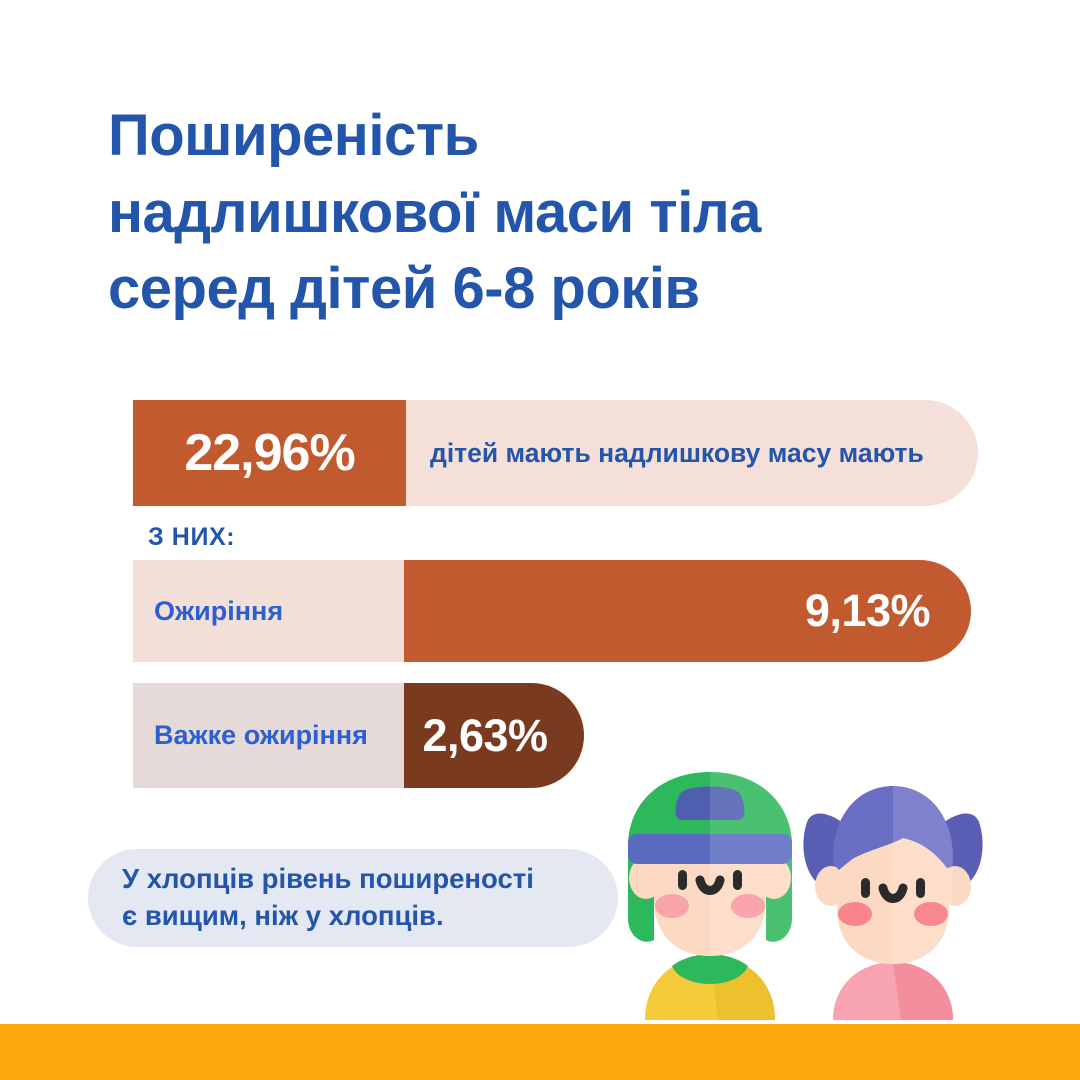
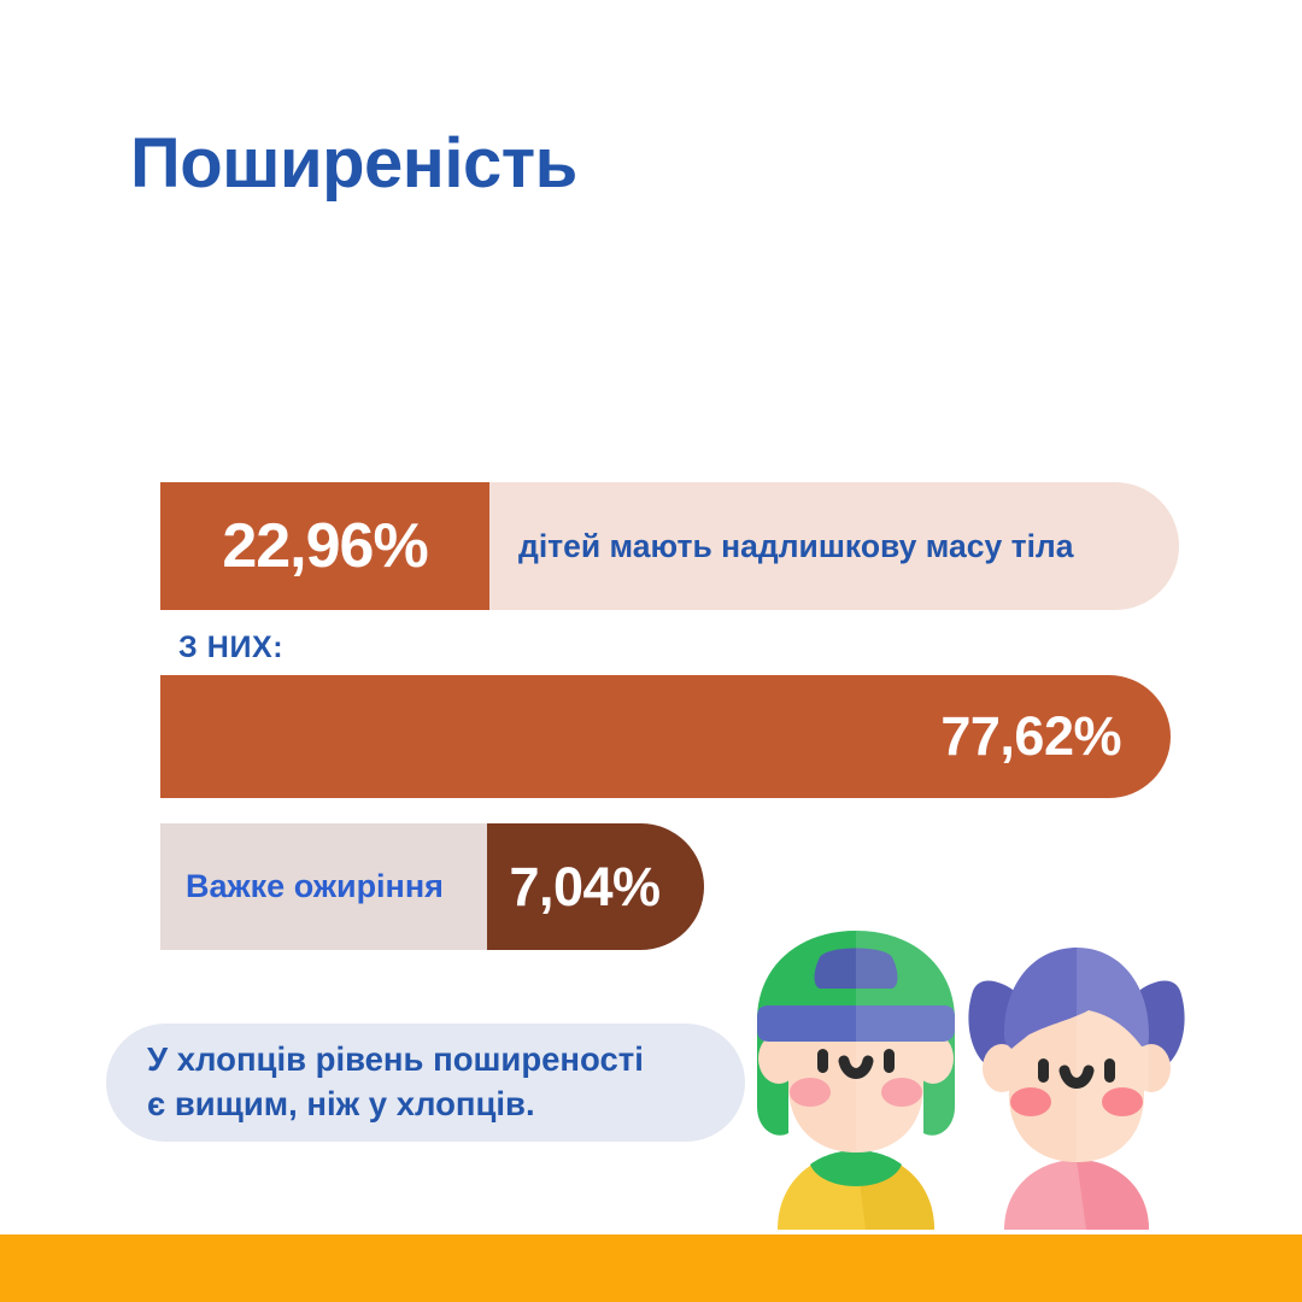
  Поширеність
- надлишкової маси тіла
- серед дітей 6-8 років
  22,96%
- дітей мають надлишкову масу мають
+ дітей мають надлишкову масу тіла
  З НИХ:
- Ожиріння
- 9,13%
+ 77,62%
  Важке ожиріння
- 2,63%
+ 7,04%
  У хлопців рівень поширеності
  є вищим, ніж у хлопців.
